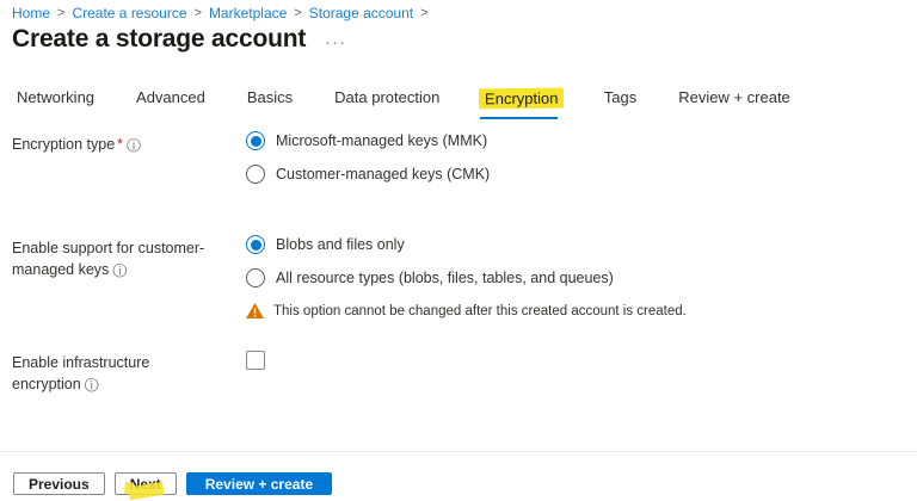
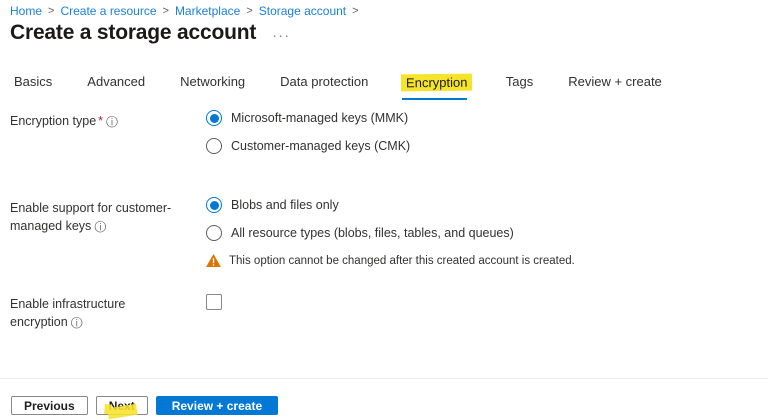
  Home
  >
  Create a resource
  >
  Marketplace
  >
  Storage account
  >
  Create a storage account
  ···
- Networking
+ Basics
  Advanced
- Basics
+ Networking
  Data protection
  Encryption
  Tags
  Review + create
  Encryption type * ⓘ
  Microsoft-managed keys (MMK)
  Customer-managed keys (CMK)
  Enable support for customer-managed keys ⓘ
  Blobs and files only
  All resource types (blobs, files, tables, and queues)
  This option cannot be changed after this created account is created.
  Enable infrastructure encryption ⓘ
  Previous
  Next
  Review + create
